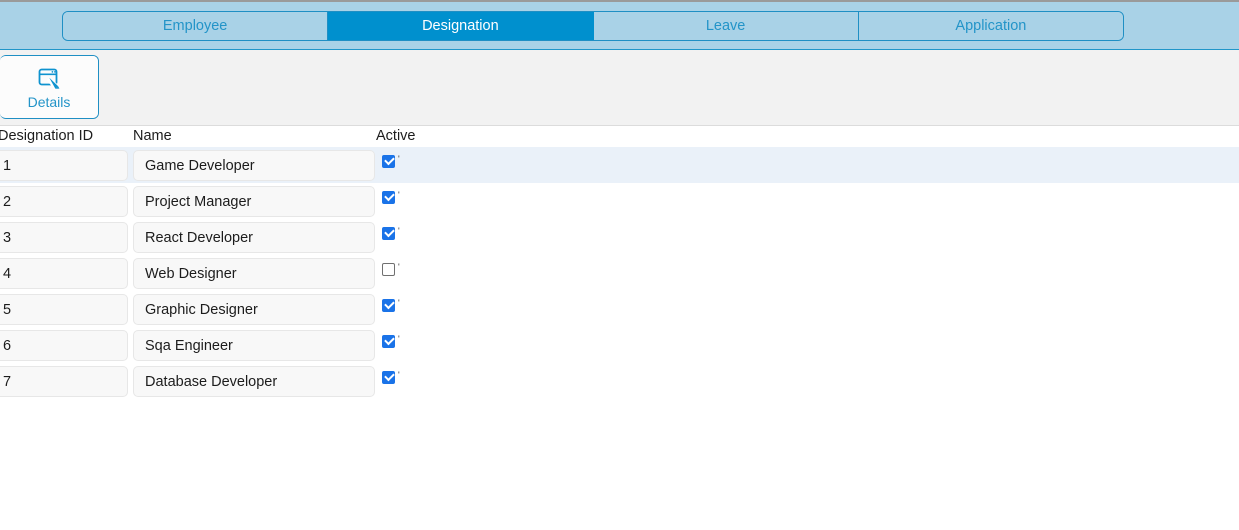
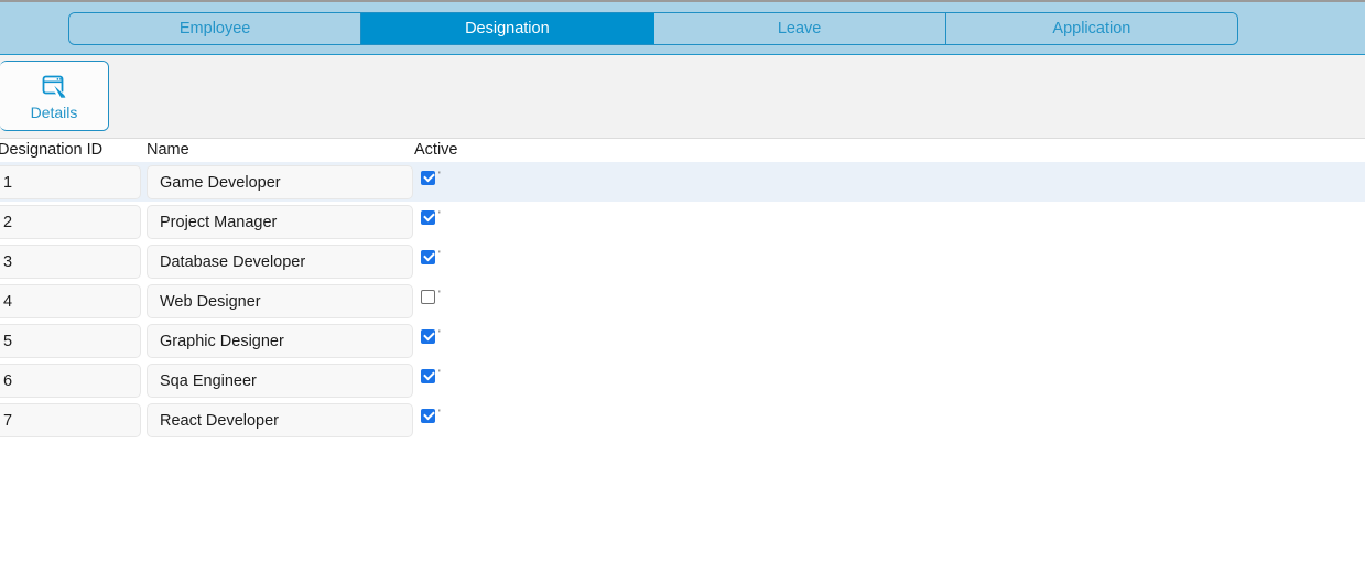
  Employee
  Designation
  Leave
  Application
  Details
  Designation ID
  Name
  Active
  1
  Game Developer
  '
  2
  Project Manager
  '
  3
- React Developer
+ Database Developer
  '
  4
  Web Designer
  '
  5
  Graphic Designer
  '
  6
  Sqa Engineer
  '
  7
- Database Developer
+ React Developer
  '
